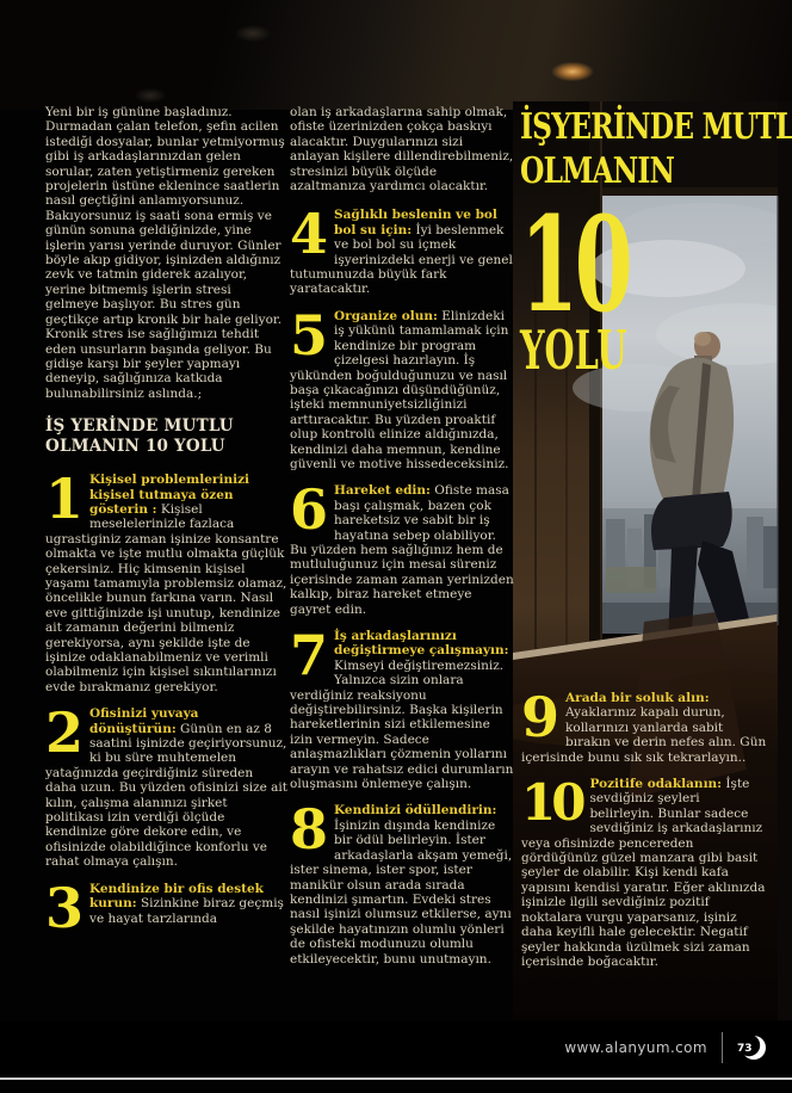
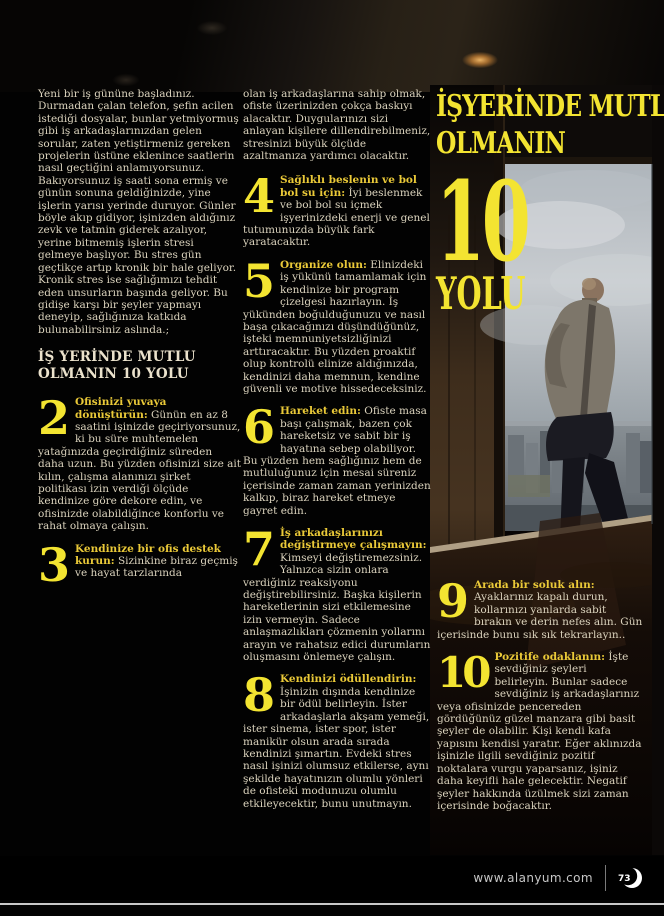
  İŞYERİNDE MUTL
  OLMANIN
  10
  YOLU
  Yeni bir iş gününe başladınız. Durmadan çalan telefon, şefin acilen istediği dosyalar, bunlar yetmiyormuş gibi iş arkadaşlarınızdan gelen sorular, zaten yetiştirmeniz gereken projelerin üstüne eklenince saatlerin nasıl geçtiğini anlamıyorsunuz. Bakıyorsunuz iş saati sona ermiş ve günün sonuna geldiğinizde, yine işlerin yarısı yerinde duruyor. Günler böyle akıp gidiyor, işinizden aldığınız zevk ve tatmin giderek azalıyor, yerine bitmemiş işlerin stresi gelmeye başlıyor. Bu stres gün geçtikçe artıp kronik bir hale geliyor. Kronik stres ise sağlığımızı tehdit eden unsurların başında geliyor. Bu gidişe karşı bir şeyler yapmayı deneyip, sağlığınıza katkıda bulunabilirsiniz aslında.;
  İŞ YERİNDE MUTLU OLMANIN 10 YOLU
- 1
- Kişisel problemlerinizi kişisel tutmaya özen gösterin : Kişisel meselelerinizle fazlaca ugrastiginiz zaman işinize konsantre olmakta ve işte mutlu olmakta güçlük çekersiniz. Hiç kimsenin kişisel yaşamı tamamıyla problemsiz olamaz, öncelikle bunun farkına varın. Nasıl eve gittiğinizde işi unutup, kendinize ait zamanın değerini bilmeniz gerekiyorsa, aynı şekilde işte de işinize odaklanabilmeniz ve verimli olabilmeniz için kişisel sıkıntılarınızı evde bırakmanız gerekiyor.
  2
  Ofisinizi yuvaya dönüştürün: Günün en az 8 saatini işinizde geçiriyorsunuz, ki bu süre muhtemelen yatağınızda geçirdiğiniz süreden daha uzun. Bu yüzden ofisinizi size ait kılın, çalışma alanınızı şirket politikası izin verdiği ölçüde kendinize göre dekore edin, ve ofisinizde olabildiğince konforlu ve rahat olmaya çalışın.
  3
  Kendinize bir ofis destek kurun: Sizinkine biraz geçmiş ve hayat tarzlarında
  olan iş arkadaşlarına sahip olmak, ofiste üzerinizden çokça baskıyı alacaktır. Duygularınızı sizi anlayan kişilere dillendirebilmeniz, stresinizi büyük ölçüde azaltmanıza yardımcı olacaktır.
  4
  Sağlıklı beslenin ve bol bol su için: İyi beslenmek ve bol bol su içmek işyerinizdeki enerji ve genel tutumunuzda büyük fark yaratacaktır.
  5
  Organize olun: Elinizdeki iş yükünü tamamlamak için kendinize bir program çizelgesi hazırlayın. İş yükünden boğulduğunuzu ve nasıl başa çıkacağınızı düşündüğünüz, işteki memnuniyetsizliğinizi arttıracaktır. Bu yüzden proaktif olup kontrolü elinize aldığınızda, kendinizi daha memnun, kendine güvenli ve motive hissedeceksiniz.
  6
  Hareket edin: Ofiste masa başı çalışmak, bazen çok hareketsiz ve sabit bir iş hayatına sebep olabiliyor. Bu yüzden hem sağlığınız hem de mutluluğunuz için mesai süreniz içerisinde zaman zaman yerinizden kalkıp, biraz hareket etmeye gayret edin.
  7
  İş arkadaşlarınızı değiştirmeye çalışmayın: Kimseyi değiştiremezsiniz. Yalnızca sizin onlara verdiğiniz reaksiyonu değiştirebilirsiniz. Başka kişilerin hareketlerinin sizi etkilemesine izin vermeyin. Sadece anlaşmazlıkları çözmenin yollarını arayın ve rahatsız edici durumların oluşmasını önlemeye çalışın.
  8
  Kendinizi ödüllendirin: İşinizin dışında kendinize bir ödül belirleyin. İster arkadaşlarla akşam yemeği, ister sinema, ister spor, ister manikür olsun arada sırada kendinizi şımartın. Evdeki stres nasıl işinizi olumsuz etkilerse, aynı şekilde hayatınızın olumlu yönleri de ofisteki modunuzu olumlu etkileyecektir, bunu unutmayın.
  9
  Arada bir soluk alın: Ayaklarınız kapalı durun, kollarınızı yanlarda sabit bırakın ve derin nefes alın. Gün içerisinde bunu sık sık tekrarlayın..
  10
  Pozitife odaklanın: İşte sevdiğiniz şeyleri belirleyin. Bunlar sadece sevdiğiniz iş arkadaşlarınız veya ofisinizde pencereden gördüğünüz güzel manzara gibi basit şeyler de olabilir. Kişi kendi kafa yapısını kendisi yaratır. Eğer aklınızda işinizle ilgili sevdiğiniz pozitif noktalara vurgu yaparsanız, işiniz daha keyifli hale gelecektir. Negatif şeyler hakkında üzülmek sizi zaman içerisinde boğacaktır.
  www.alanyum.com
  73
